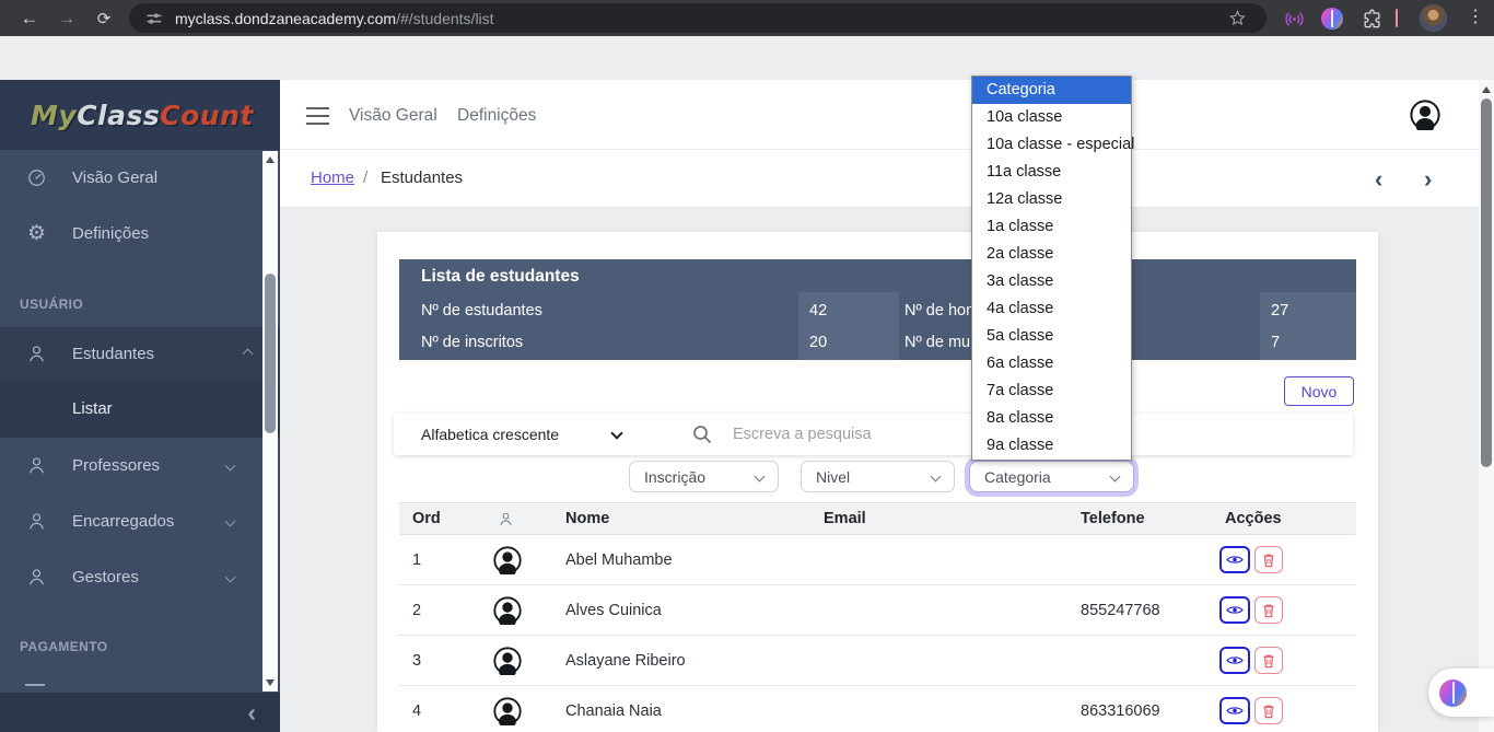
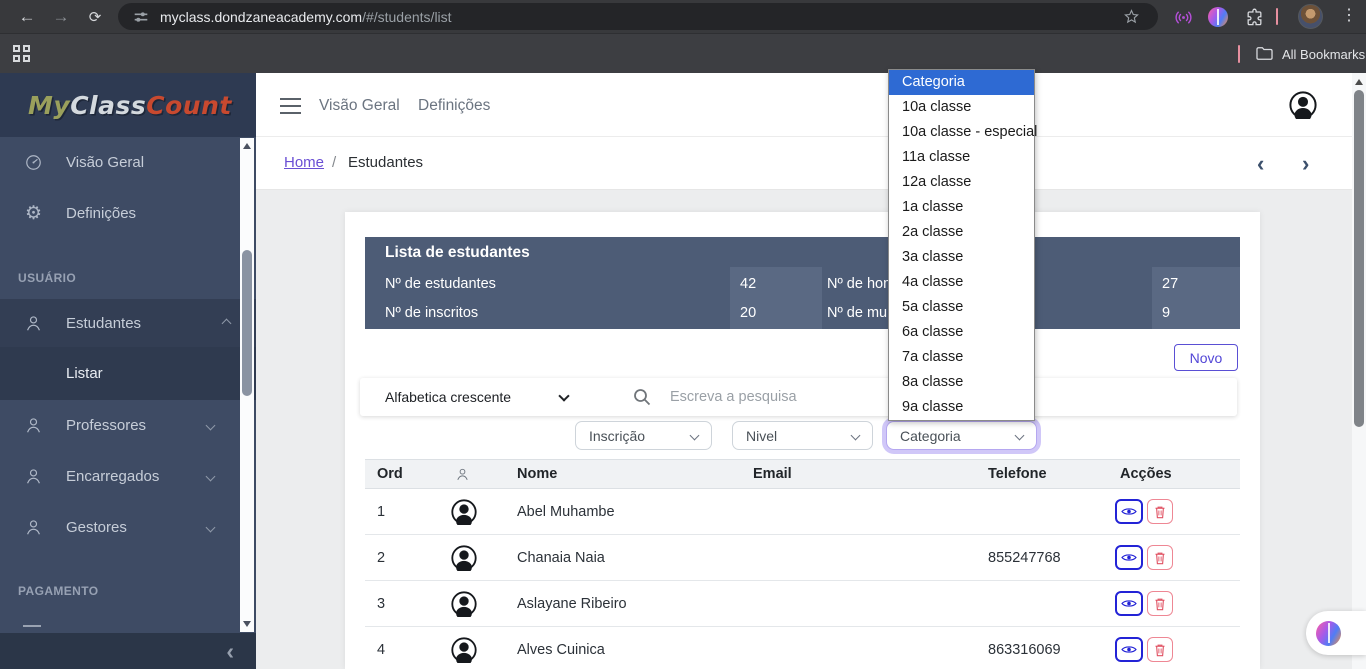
  ←
  →
  ⟳
  myclass.dondzaneacademy.com/#/students/list
  ⋮
+ All Bookmarks
  MyClassCount
  Visão Geral
  ⚙
  Definições
  USUÁRIO
  Estudantes
  Listar
  Professores
  Encarregados
  Gestores
  PAGAMENTO
  ‹
  Visão Geral
  Definições
  Home
  /
  Estudantes
  ‹
  ›
  Lista de estudantes
  Nº de estudantes
  42
  27
  Nº de inscritos
  20
- 7
+ 9
  Novo
  Alfabetica crescente
  Escreva a pesquisa
  Inscrição
  Nivel
  Categoria
  Ord
  Nome
  Email
  Telefone
  Acções
  1
  Abel Muhambe
  2
- Alves Cuinica
+ Chanaia Naia
  855247768
  3
  Aslayane Ribeiro
  4
- Chanaia Naia
+ Alves Cuinica
  863316069
  Categoria
  10a classe
  10a classe - especial
  11a classe
  12a classe
  1a classe
  2a classe
  3a classe
  4a classe
  5a classe
  6a classe
  7a classe
  8a classe
  9a classe
